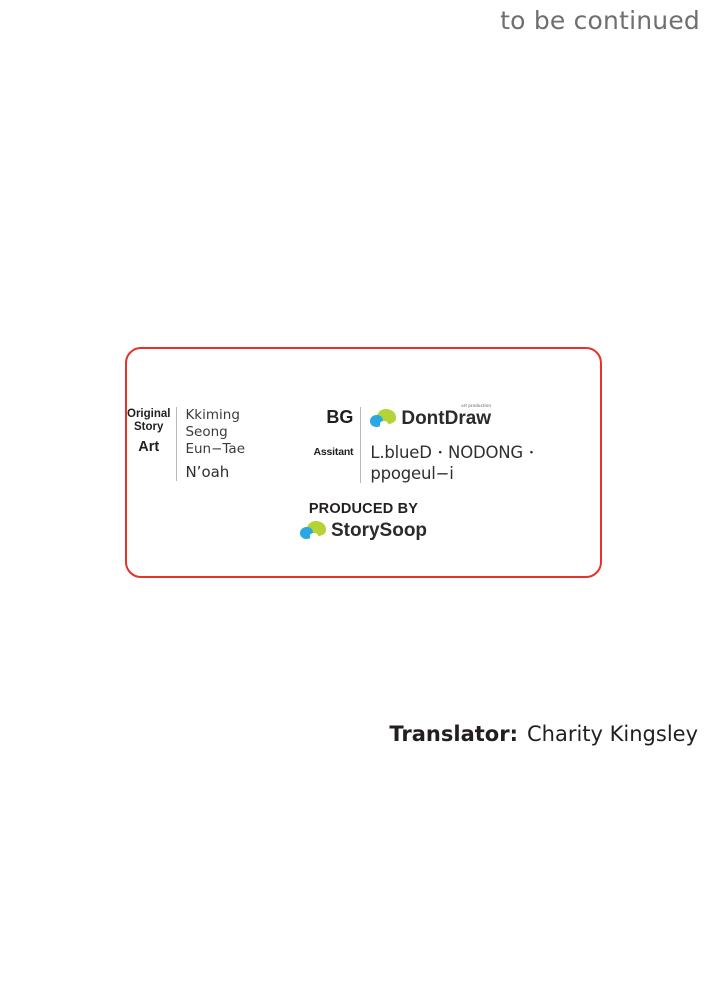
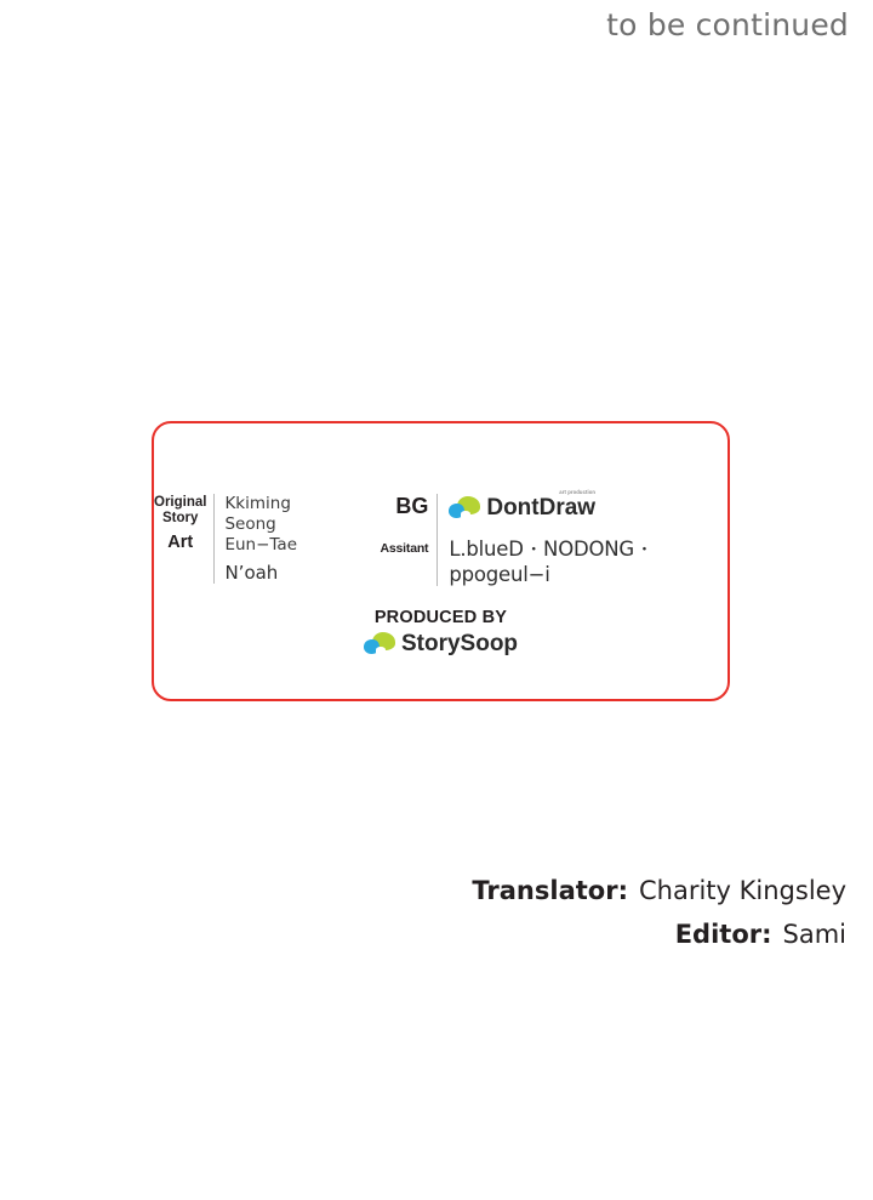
  to be continued
  Original
  Story
  Art
  Kkiming
  Seong Eun−Tae
  N’oah
  BG
  Assitant
  DontDraw
  L.blueD・NODONG・ppogeul−i
  PRODUCED BY
  StorySoop
  Translator:
  Charity Kingsley
+ Editor:
+ Sami
